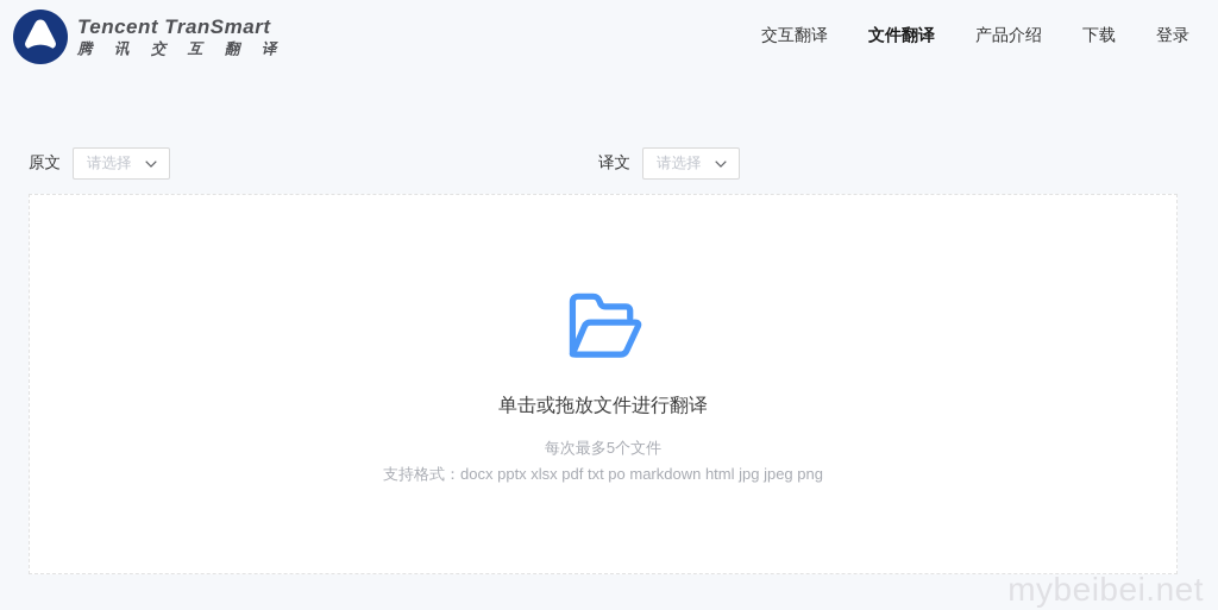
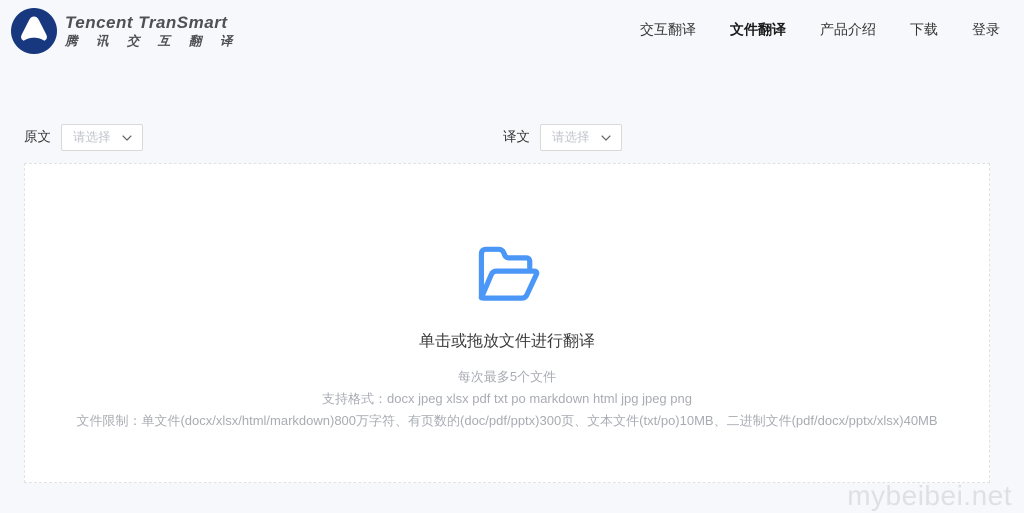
  Tencent TranSmart
  腾 讯 交 互 翻 译
  交互翻译
  文件翻译
  产品介绍
  下载
  登录
  原文
  请选择
  译文
  请选择
  单击或拖放文件进行翻译
  每次最多5个文件
- 支持格式：docx pptx xlsx pdf txt po markdown html jpg jpeg png
+ 支持格式：docx jpeg xlsx pdf txt po markdown html jpg jpeg png
+ 文件限制：单文件(docx/xlsx/html/markdown)800万字符、有页数的(doc/pdf/pptx)300页、文本文件(txt/po)10MB、二进制文件(pdf/docx/pptx/xlsx)40MB
  mybeibei.net
